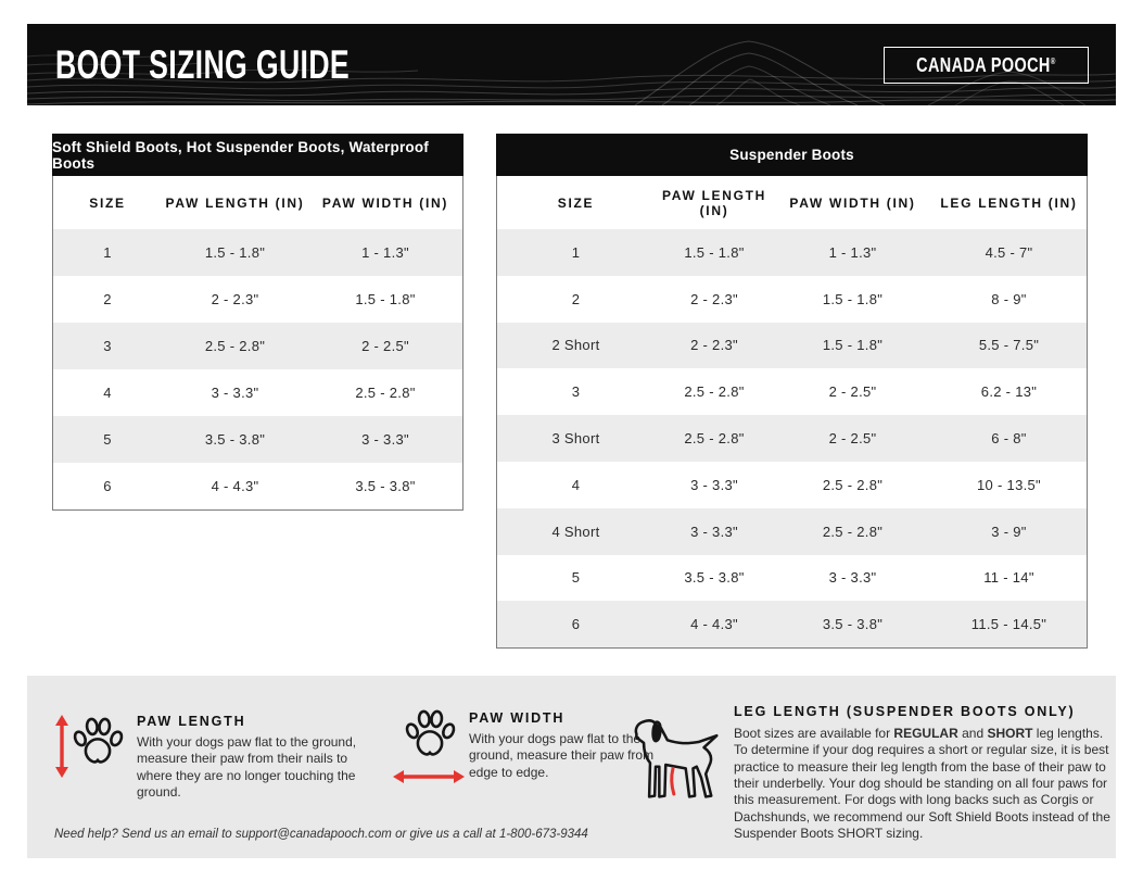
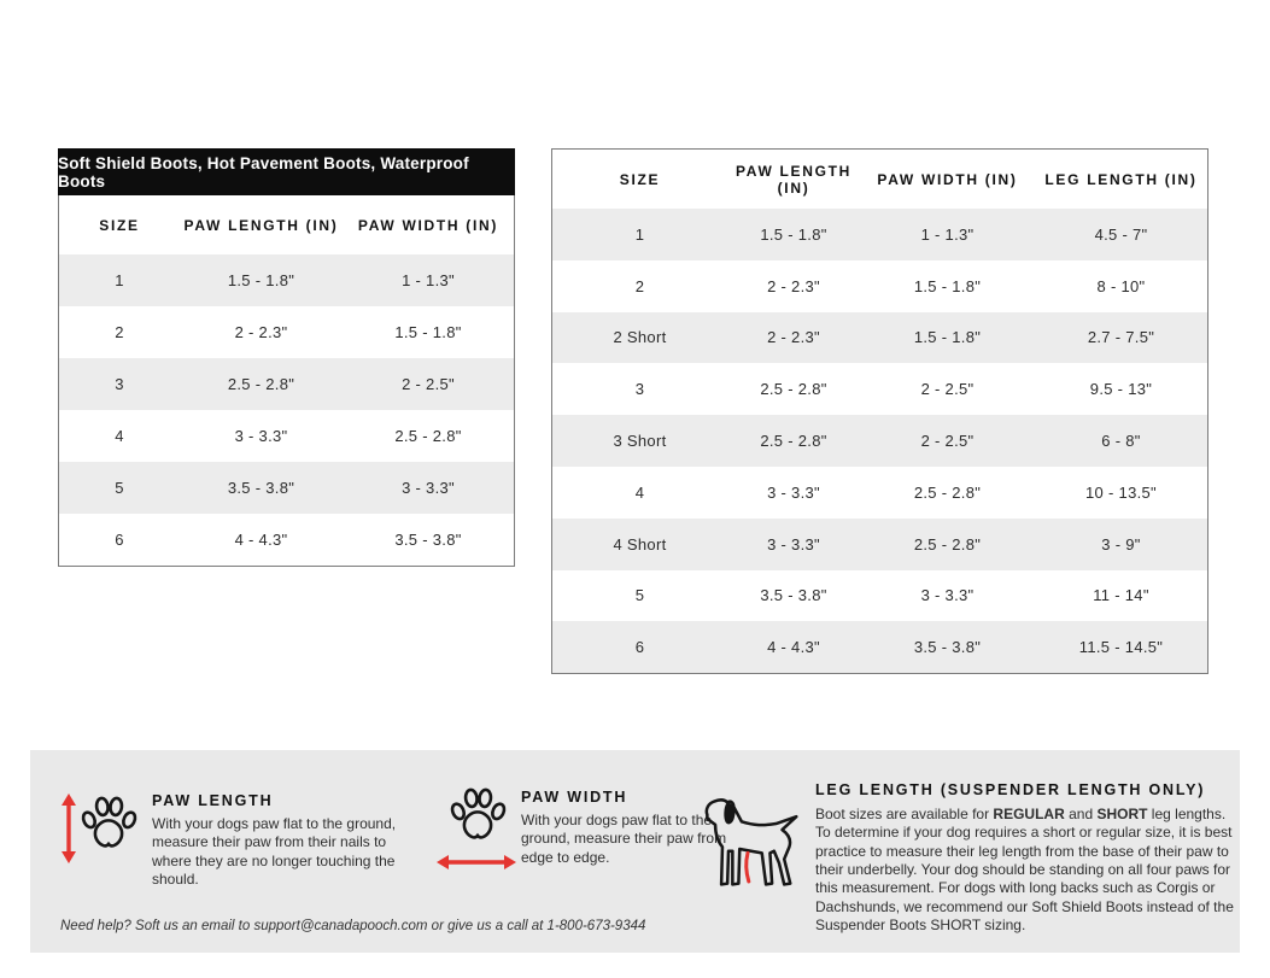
- BOOT SIZING GUIDE
- CANADA POOCH®
- Soft Shield Boots, Hot Suspender Boots, Waterproof Boots
+ Soft Shield Boots, Hot Pavement Boots, Waterproof Boots
  SIZE
  PAW LENGTH (IN)
  PAW WIDTH (IN)
  1
  1.5 - 1.8"
  1 - 1.3"
  2
  2 - 2.3"
  1.5 - 1.8"
  3
  2.5 - 2.8"
  2 - 2.5"
  4
  3 - 3.3"
  2.5 - 2.8"
  5
  3.5 - 3.8"
  3 - 3.3"
  6
  4 - 4.3"
  3.5 - 3.8"
- Suspender Boots
  SIZE
  PAW LENGTH (IN)
  PAW WIDTH (IN)
  LEG LENGTH (IN)
  1
  1.5 - 1.8"
  1 - 1.3"
  4.5 - 7"
  2
  2 - 2.3"
  1.5 - 1.8"
- 8 - 9"
+ 8 - 10"
  2 Short
  2 - 2.3"
  1.5 - 1.8"
- 5.5 - 7.5"
+ 2.7 - 7.5"
  3
  2.5 - 2.8"
  2 - 2.5"
- 6.2 - 13"
+ 9.5 - 13"
  3 Short
  2.5 - 2.8"
  2 - 2.5"
  6 - 8"
  4
  3 - 3.3"
  2.5 - 2.8"
  10 - 13.5"
  4 Short
  3 - 3.3"
  2.5 - 2.8"
  3 - 9"
  5
  3.5 - 3.8"
  3 - 3.3"
  11 - 14"
  6
  4 - 4.3"
  3.5 - 3.8"
  11.5 - 14.5"
  PAW LENGTH
- With your dogs paw flat to the ground, measure their paw from their nails to where they are no longer touching the ground.
+ With your dogs paw flat to the ground, measure their paw from their nails to where they are no longer touching the should.
  PAW WIDTH
  With your dogs paw flat to th ground, measure their paw from edge to edge.
- LEG LENGTH (SUSPENDER BOOTS ONLY)
+ LEG LENGTH (SUSPENDER LENGTH ONLY)
  Boot sizes are available for REGULAR and SHORT leg lengths.
  To determine if your dog requires a short or regular size, it is best practice to measure their leg length from the base of their paw to their underbelly. Your dog should be standing on all four paws for this measurement. For dogs with long backs such as Corgis or Dachshunds, we recommend our Soft Shield Boots instead of the Suspender Boots SHORT sizing.
- Need help? Send us an email to support@canadapooch.com or give us a call at 1-800-673-9344
+ Need help? Soft us an email to support@canadapooch.com or give us a call at 1-800-673-9344
